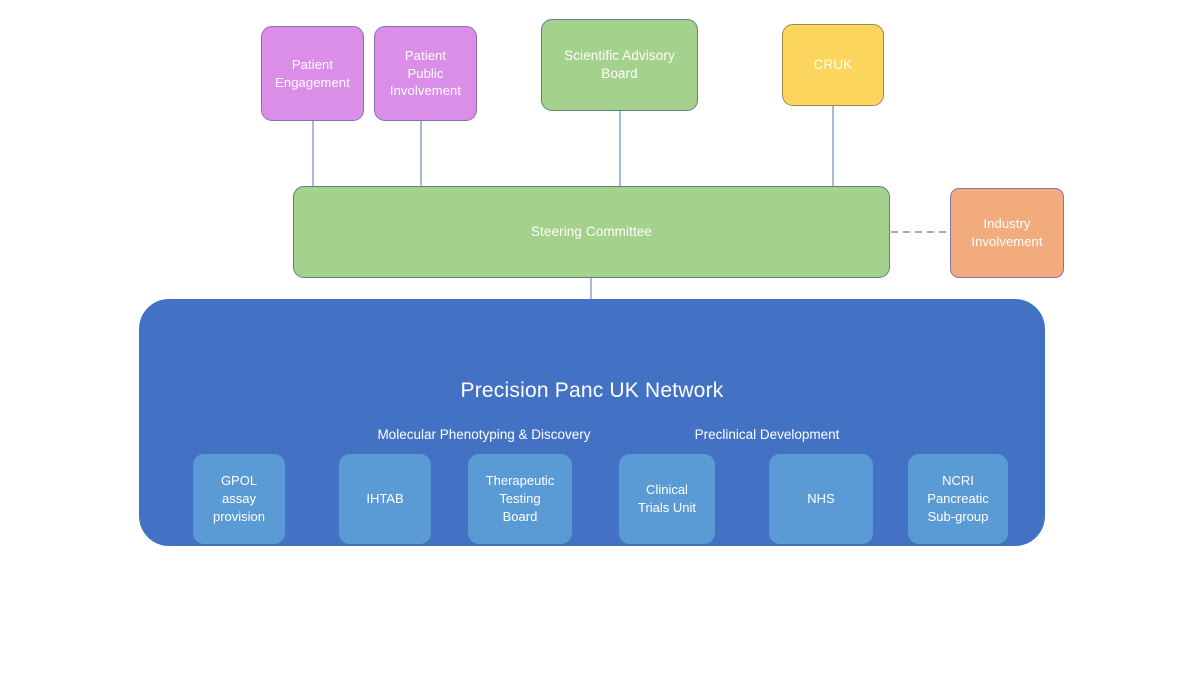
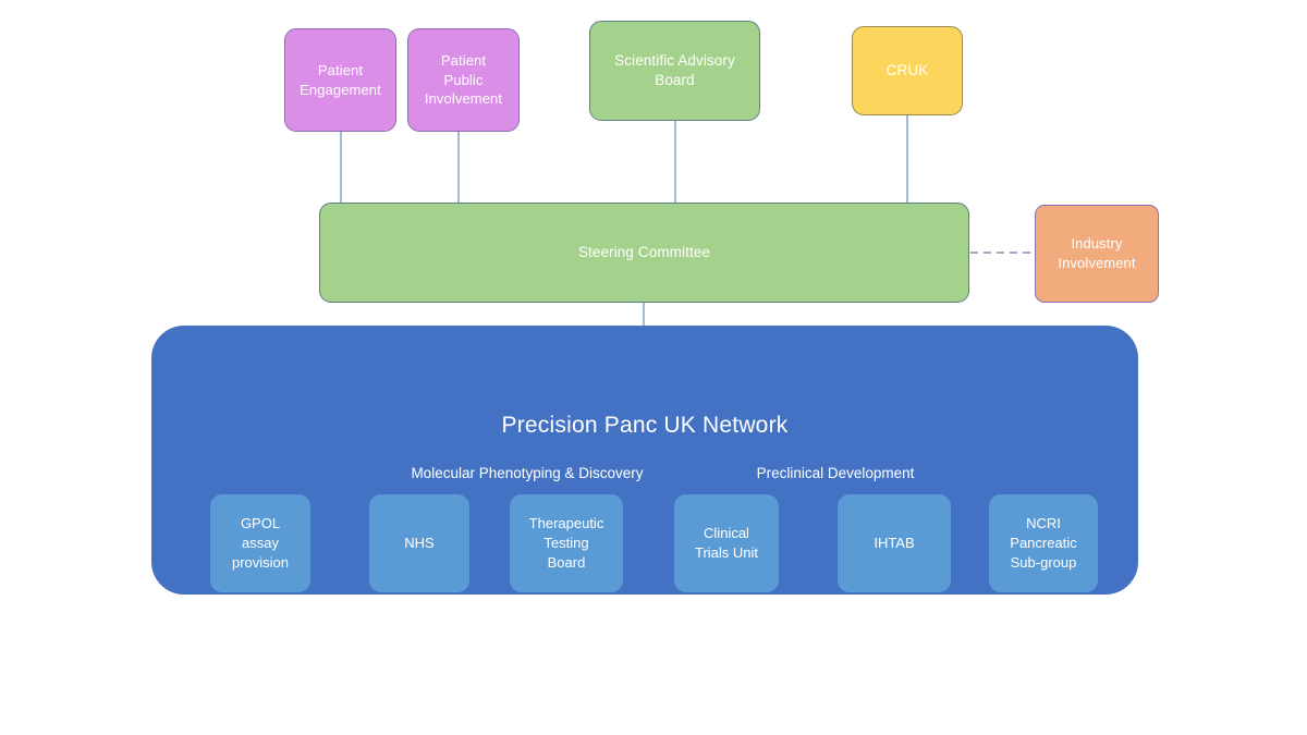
  Patient
  Engagement
  Patient
  Public
  Involvement
  Scientific Advisory
  Board
  CRUK
  Steering Committee
  Industry
  Involvement
  Precision Panc UK Network
  Molecular Phenotyping & Discovery
  Preclinical Development
  GPOL
  assay
  provision
- IHTAB
+ NHS
  Therapeutic
  Testing
  Board
  Clinical
  Trials Unit
- NHS
+ IHTAB
  NCRI
  Pancreatic
  Sub-group
